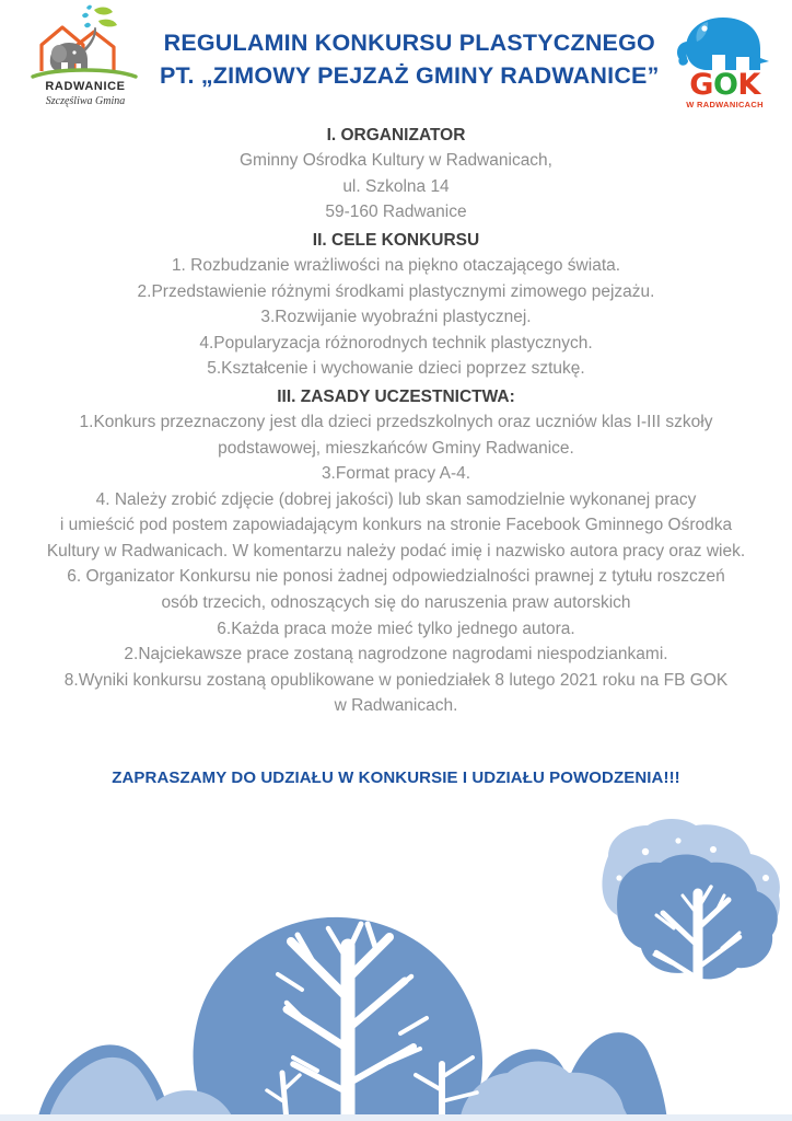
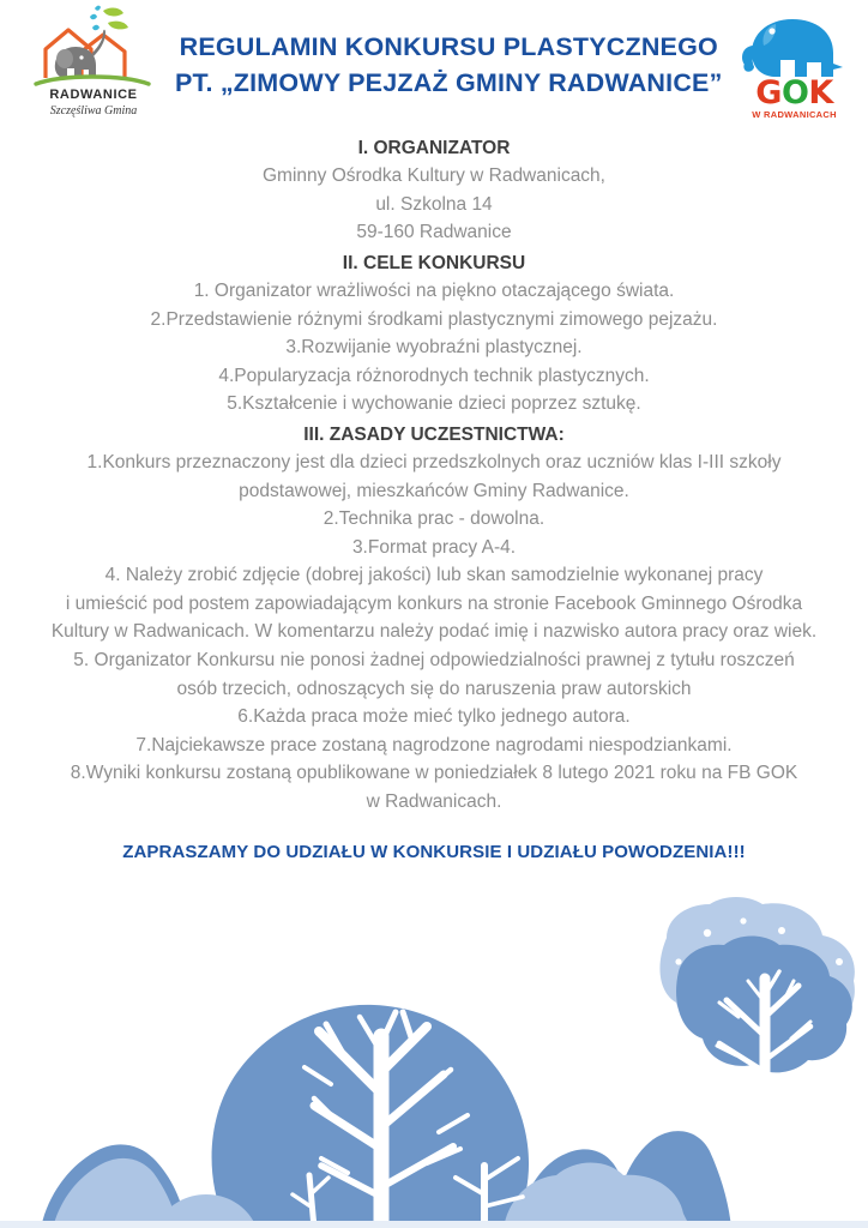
  RADWANICE
  Szczęśliwa Gmina
  REGULAMIN KONKURSU PLASTYCZNEGO
  PT. „ZIMOWY PEJZAŻ GMINY RADWANICE”
  GOK
  W RADWANICACH
  I. ORGANIZATOR
  Gminny Ośrodka Kultury w Radwanicach,
  ul. Szkolna 14
  59-160 Radwanice
  II. CELE KONKURSU
- 1. Rozbudzanie wrażliwości na piękno otaczającego świata.
+ 1. Organizator wrażliwości na piękno otaczającego świata.
  2.Przedstawienie różnymi środkami plastycznymi zimowego pejzażu.
  3.Rozwijanie wyobraźni plastycznej.
  4.Popularyzacja różnorodnych technik plastycznych.
  5.Kształcenie i wychowanie dzieci poprzez sztukę.
  III. ZASADY UCZESTNICTWA:
  1.Konkurs przeznaczony jest dla dzieci przedszkolnych oraz uczniów klas I-III szkoły
  podstawowej, mieszkańców Gminy Radwanice.
+ 2.Technika prac - dowolna.
  3.Format pracy A-4.
  4. Należy zrobić zdjęcie (dobrej jakości) lub skan samodzielnie wykonanej pracy
  i umieścić pod postem zapowiadającym konkurs na stronie Facebook Gminnego Ośrodka
  Kultury w Radwanicach. W komentarzu należy podać imię i nazwisko autora pracy oraz wiek.
- 6. Organizator Konkursu nie ponosi żadnej odpowiedzialności prawnej z tytułu roszczeń
+ 5. Organizator Konkursu nie ponosi żadnej odpowiedzialności prawnej z tytułu roszczeń
  osób trzecich, odnoszących się do naruszenia praw autorskich
  6.Każda praca może mieć tylko jednego autora.
- 2.Najciekawsze prace zostaną nagrodzone nagrodami niespodziankami.
+ 7.Najciekawsze prace zostaną nagrodzone nagrodami niespodziankami.
  8.Wyniki konkursu zostaną opublikowane w poniedziałek 8 lutego 2021 roku na FB GOK
  w Radwanicach.
  ZAPRASZAMY DO UDZIAŁU W KONKURSIE I UDZIAŁU POWODZENIA!!!
